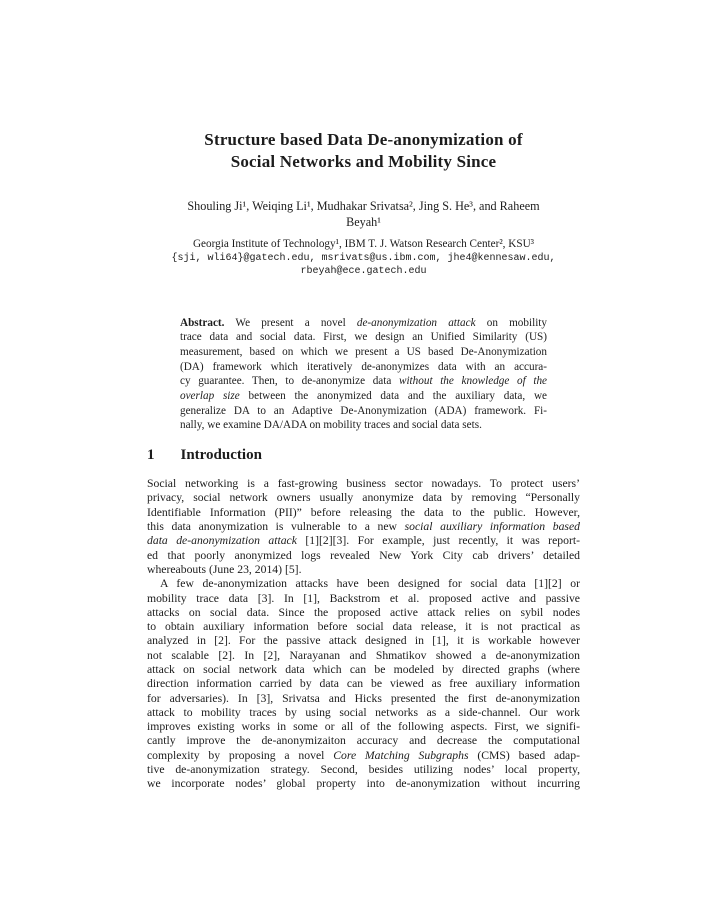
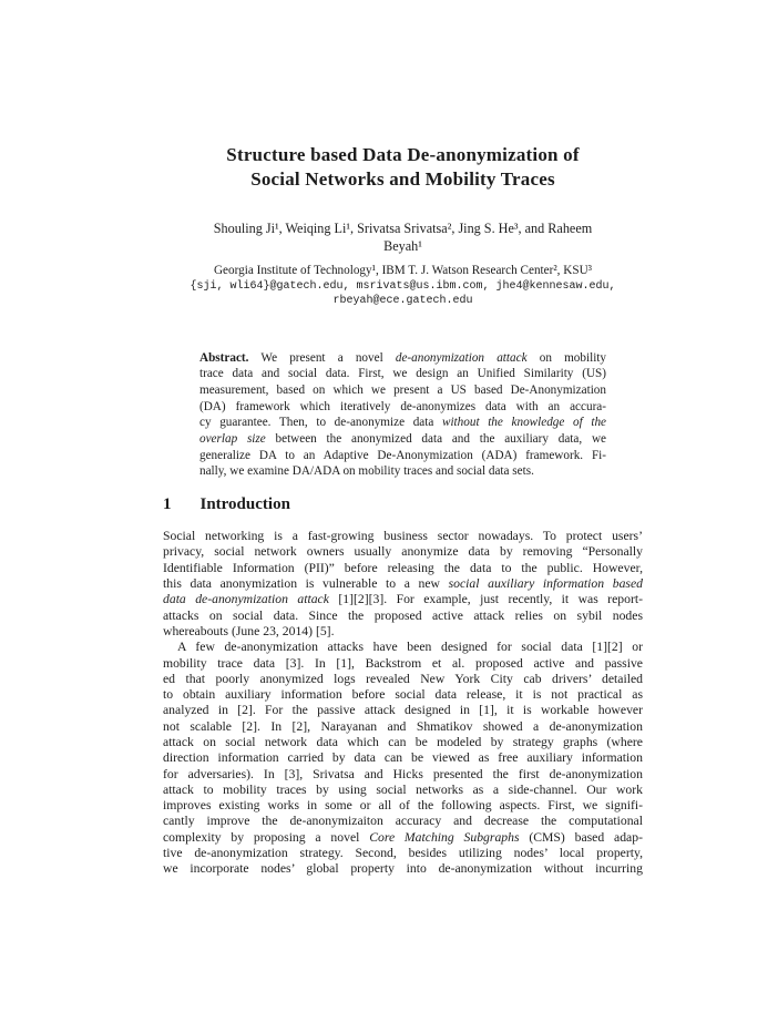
  Structure based Data De-anonymization of
- Social Networks and Mobility Since
+ Social Networks and Mobility Traces
- Shouling Ji¹, Weiqing Li¹, Mudhakar Srivatsa², Jing S. He³, and Raheem
+ Shouling Ji¹, Weiqing Li¹, Srivatsa Srivatsa², Jing S. He³, and Raheem
  Beyah¹
  Georgia Institute of Technology¹, IBM T. J. Watson Research Center², KSU³
  {sji, wli64}@gatech.edu, msrivats@us.ibm.com, jhe4@kennesaw.edu,
  rbeyah@ece.gatech.edu
  Abstract. We present a novel de-anonymization attack on mobility
  trace data and social data. First, we design an Unified Similarity (US)
  measurement, based on which we present a US based De-Anonymization
  (DA) framework which iteratively de-anonymizes data with an accura-
  cy guarantee. Then, to de-anonymize data without the knowledge of the
  overlap size between the anonymized data and the auxiliary data, we
  generalize DA to an Adaptive De-Anonymization (ADA) framework. Fi-
  nally, we examine DA/ADA on mobility traces and social data sets.
  1
  Introduction
  Social networking is a fast-growing business sector nowadays. To protect users’
  privacy, social network owners usually anonymize data by removing “Personally
  Identifiable Information (PII)” before releasing the data to the public. However,
  this data anonymization is vulnerable to a new social auxiliary information based
  data de-anonymization attack [1][2][3]. For example, just recently, it was report-
- ed that poorly anonymized logs revealed New York City cab drivers’ detailed
+ attacks on social data. Since the proposed active attack relies on sybil nodes
  whereabouts (June 23, 2014) [5].
  A few de-anonymization attacks have been designed for social data [1][2] or
  mobility trace data [3]. In [1], Backstrom et al. proposed active and passive
- attacks on social data. Since the proposed active attack relies on sybil nodes
+ ed that poorly anonymized logs revealed New York City cab drivers’ detailed
  to obtain auxiliary information before social data release, it is not practical as
  analyzed in [2]. For the passive attack designed in [1], it is workable however
  not scalable [2]. In [2], Narayanan and Shmatikov showed a de-anonymization
- attack on social network data which can be modeled by directed graphs (where
+ attack on social network data which can be modeled by strategy graphs (where
  direction information carried by data can be viewed as free auxiliary information
  for adversaries). In [3], Srivatsa and Hicks presented the first de-anonymization
  attack to mobility traces by using social networks as a side-channel. Our work
  improves existing works in some or all of the following aspects. First, we signifi-
  cantly improve the de-anonymizaiton accuracy and decrease the computational
  complexity by proposing a novel Core Matching Subgraphs (CMS) based adap-
  tive de-anonymization strategy. Second, besides utilizing nodes’ local property,
  we incorporate nodes’ global property into de-anonymization without incurring
